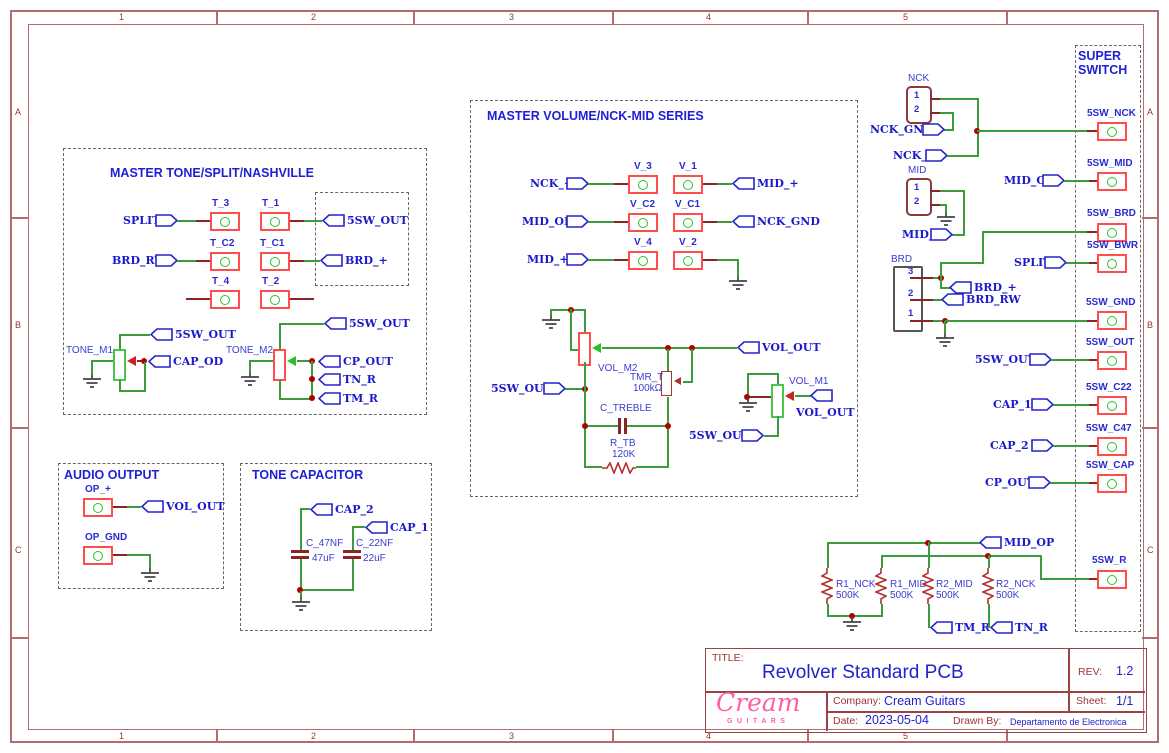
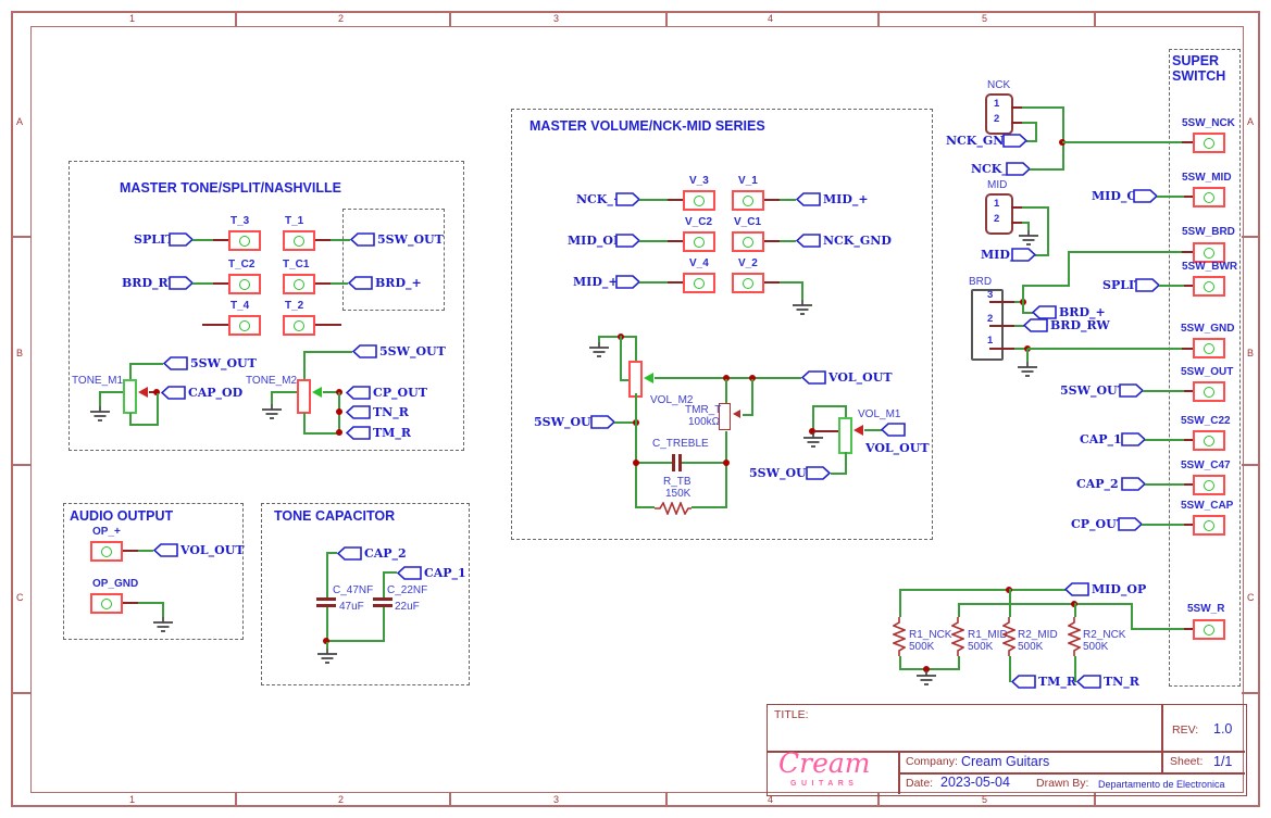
  1
  2
  3
  4
  5
  1
  2
  3
  4
  5
  A
  B
  C
  A
  B
  C
  MASTER TONE/SPLIT/NASHVILLE
  MASTER VOLUME/NCK-MID SERIES
  AUDIO OUTPUT
  TONE CAPACITOR
  SUPER
  SWITCH
  T_3
  T_1
  SPLI
  5SW_OUT
  T_C2
  T_C1
  BRD_R
  BRD_+
  T_4
  T_2
  TONE_M1
  5SW_OUT
  CAP_OD
  TONE_M2
  5SW_OUT
  CP_OUT
  TN_R
  TM_R
  V_3
  V_1
  NCK_
  MID_+
  V_C2
  V_C1
  MID_O
  NCK_GND
  V_4
  V_2
  MID_+
  VOL_M2
  VOL_OUT
  TMR_T
  100kΩ
  5SW_OU
  C_TREBLE
  R_TB
- 120K
+ 150K
  VOL_M1
  VOL_OUT
  5SW_OU
  OP_+
  VOL_OUT
  OP_GND
  CAP_2
  C_47NF
  47uF
  CAP_1
  C_22NF
  22uF
  NCK
  1
  2
  NCK_GN
  NCK_
  MID
  1
  2
  MID_O
  BRD
  3
  2
  1
  BRD_+
  BRD_RW
  SPLI
  5SW_OU
  CAP_1
  CAP_2
  CP_OU
  5SW_NCK
  5SW_MID
  5SW_BRD
  5SW_BWR
  5SW_GND
  5SW_OUT
  5SW_C22
  5SW_C47
  5SW_CAP
  5SW_R
  MID_OP
  R1_NCK
  500K
  R1_MI
  500K
  R2_MID
  500K
  TM_R
  R2_NCK
  500K
  TN_R
  TITLE:
- Revolver Standard PCB
  REV:
- 1.2
+ 1.0
  Cream
  Company:
  Cream Guitars
  Sheet:
  1/1
  Date:
  2023-05-04
  Drawn By:
  Departamento de Electronica
